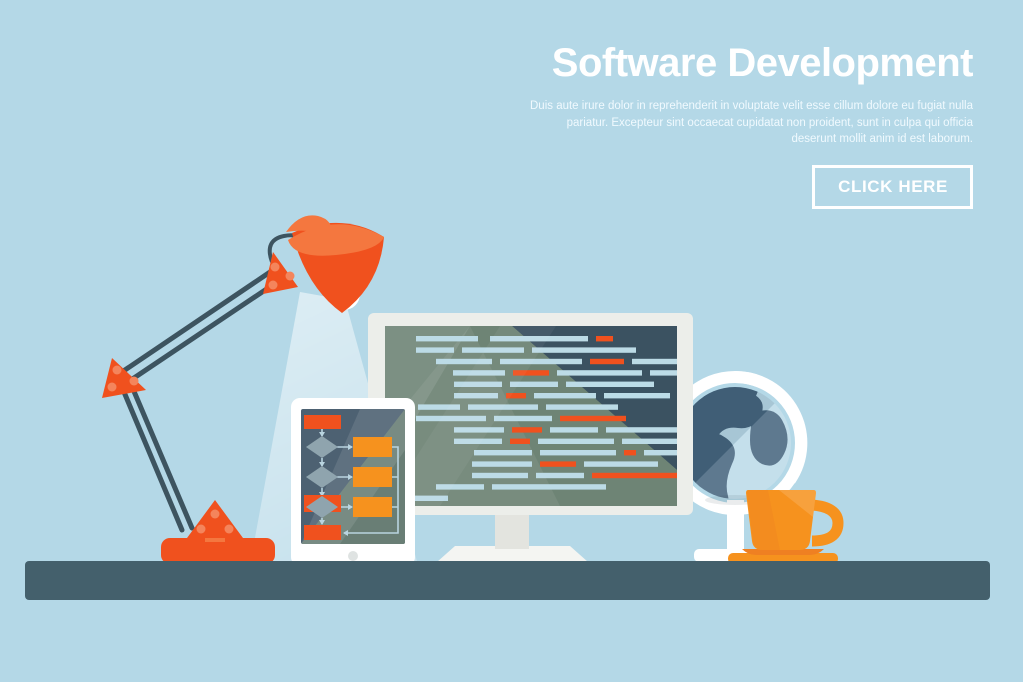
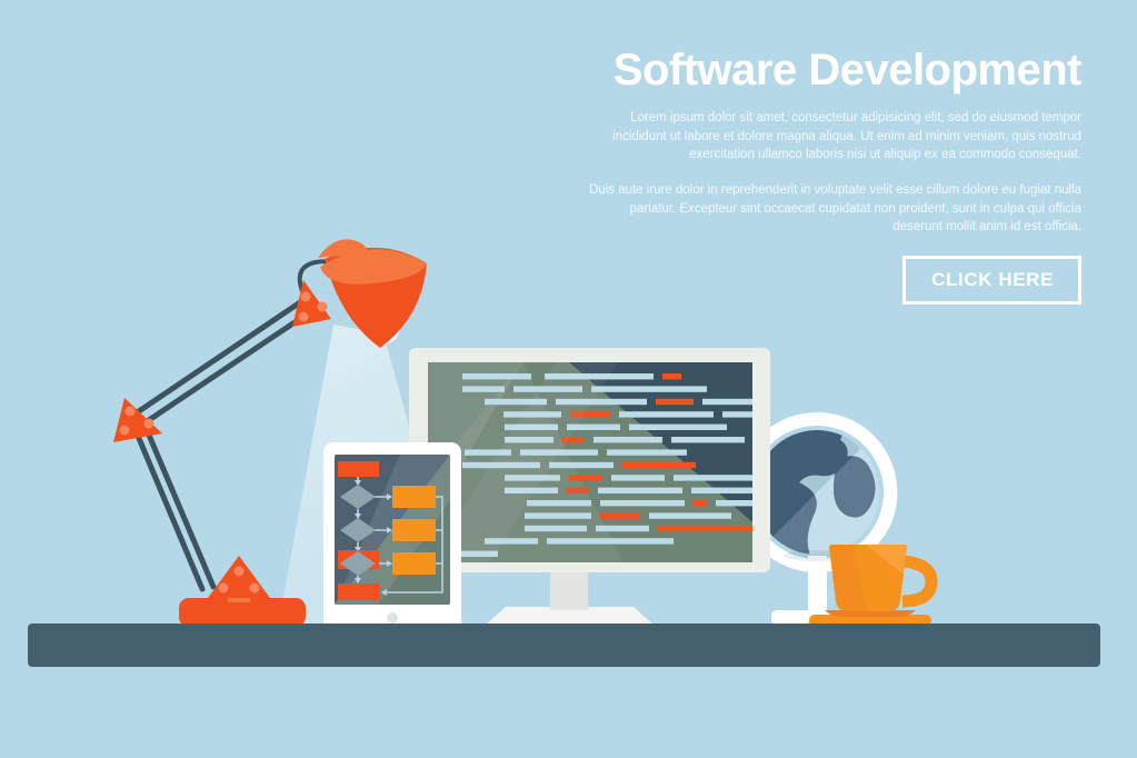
  Software Development
+ Lorem ipsum dolor sit amet, consectetur adipisicing elit, sed do eiusmod tempor incididunt ut labore et dolore magna aliqua. Ut enim ad minim veniam, quis nostrud exercitation ullamco laboris nisi ut aliquip ex ea commodo consequat.
- Duis aute irure dolor in reprehenderit in voluptate velit esse cillum dolore eu fugiat nulla pariatur. Excepteur sint occaecat cupidatat non proident, sunt in culpa qui officia deserunt mollit anim id est laborum.
+ Duis aute irure dolor in reprehenderit in voluptate velit esse cillum dolore eu fugiat nulla pariatur. Excepteur sint occaecat cupidatat non proident, sunt in culpa qui officia deserunt mollit anim id est officia.
  CLICK HERE
